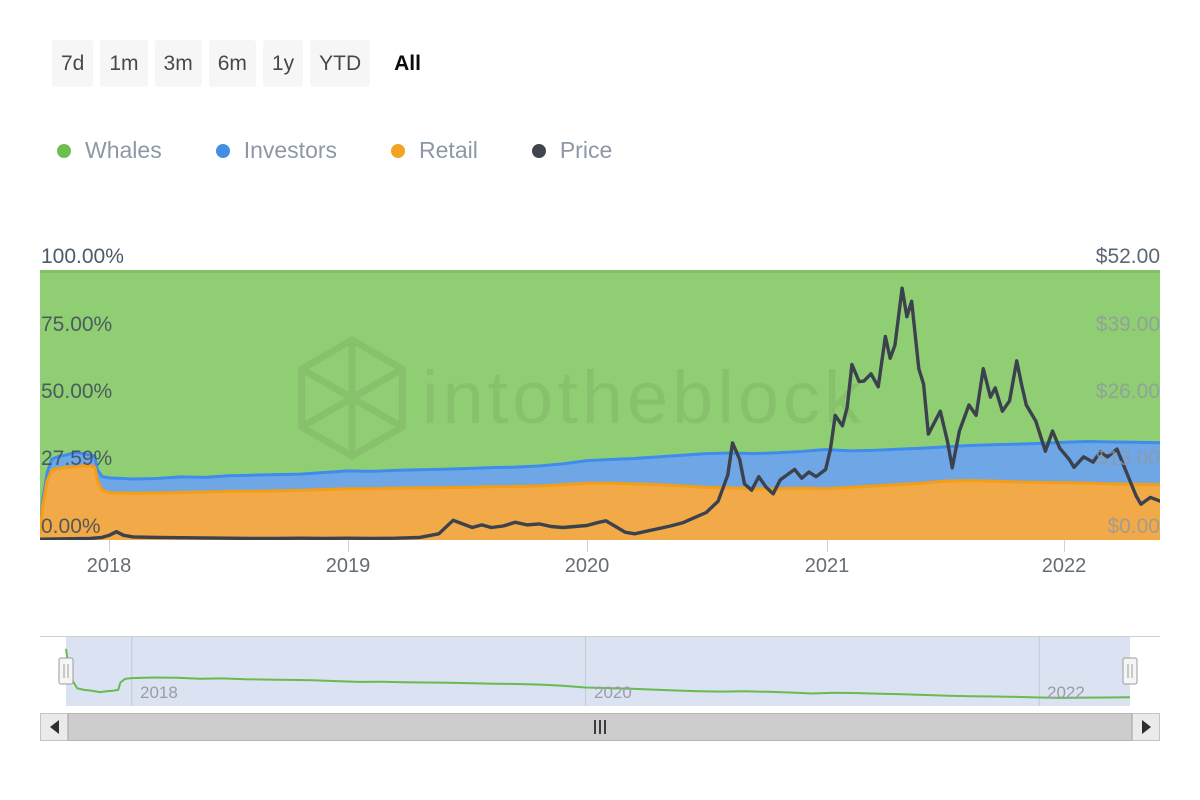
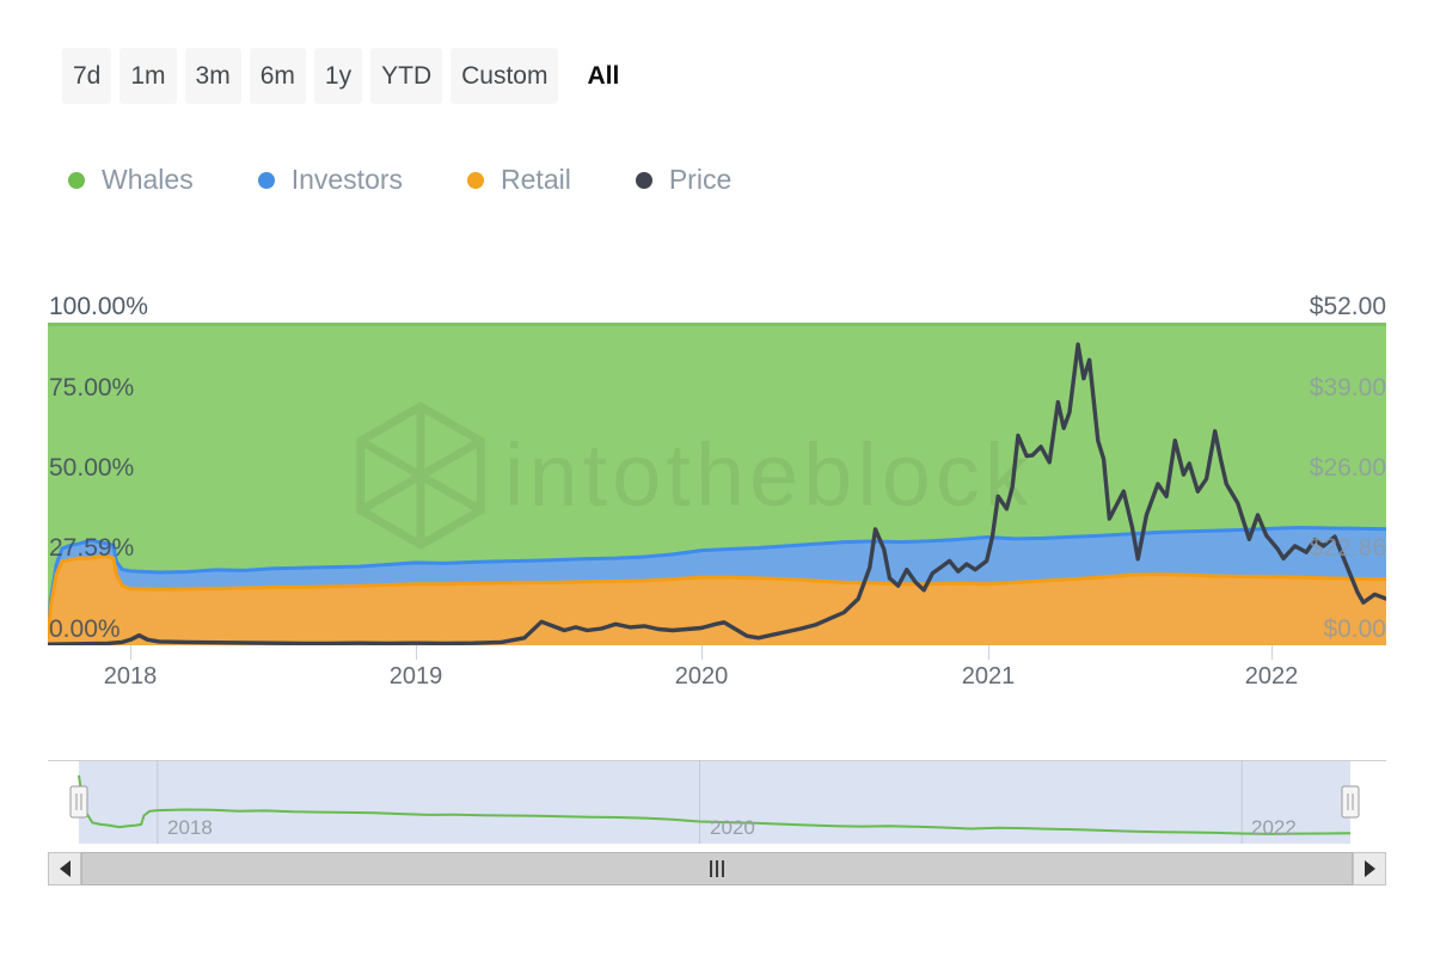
  7d
  1m
  3m
  6m
  1y
  YTD
+ Custom
  All
  Whales
  Investors
  Retail
  Price
  intotheblock
  100.00%
  75.00%
  50.00%
  27.59%
  0.00%
  $52.00
  $39.00
  $26.00
- $13.00
+ $22.86
  $0.00
  2018
  2019
  2020
  2021
  2022
  2018
  2020
  2022
